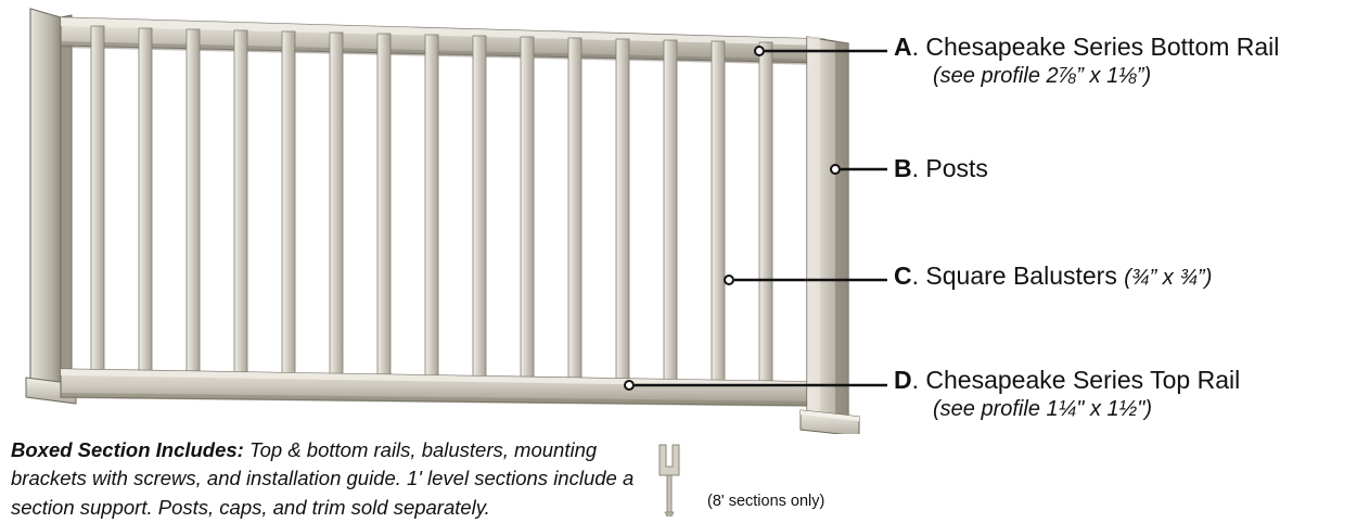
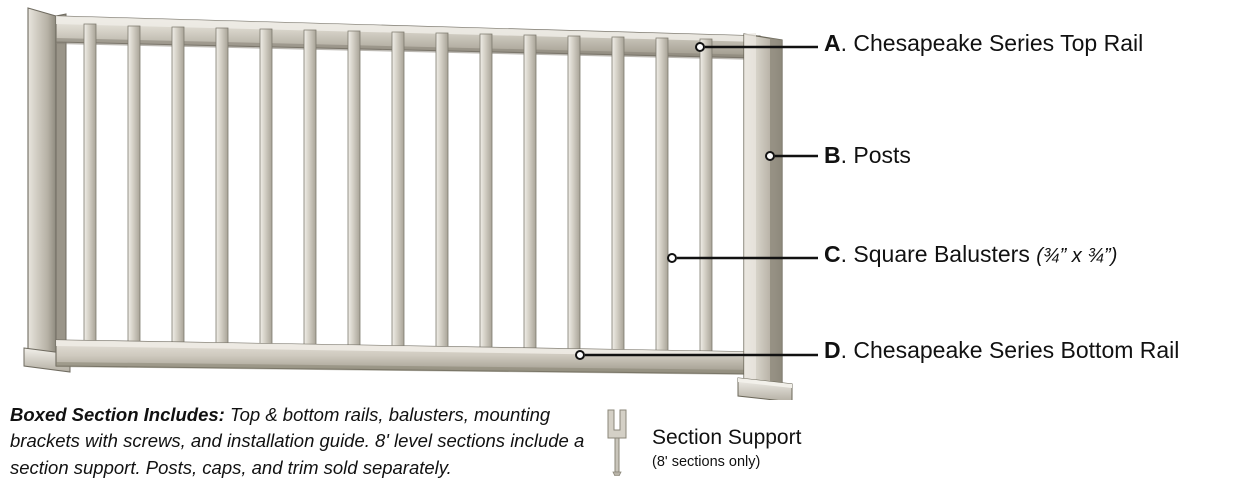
- A. Chesapeake Series Bottom Rail
+ A. Chesapeake Series Top Rail
- (see profile 2⅞” x 1⅛”)
  B. Posts
  C. Square Balusters (¾” x ¾”)
- D. Chesapeake Series Top Rail
+ D. Chesapeake Series Bottom Rail
- (see profile 1¼" x 1½")
- Boxed Section Includes: Top & bottom rails, balusters, mounting brackets with screws, and installation guide. 1' level sections include a section support. Posts, caps, and trim sold separately.
+ Boxed Section Includes: Top & bottom rails, balusters, mounting brackets with screws, and installation guide. 8' level sections include a section support. Posts, caps, and trim sold separately.
+ Section Support
  (8' sections only)
